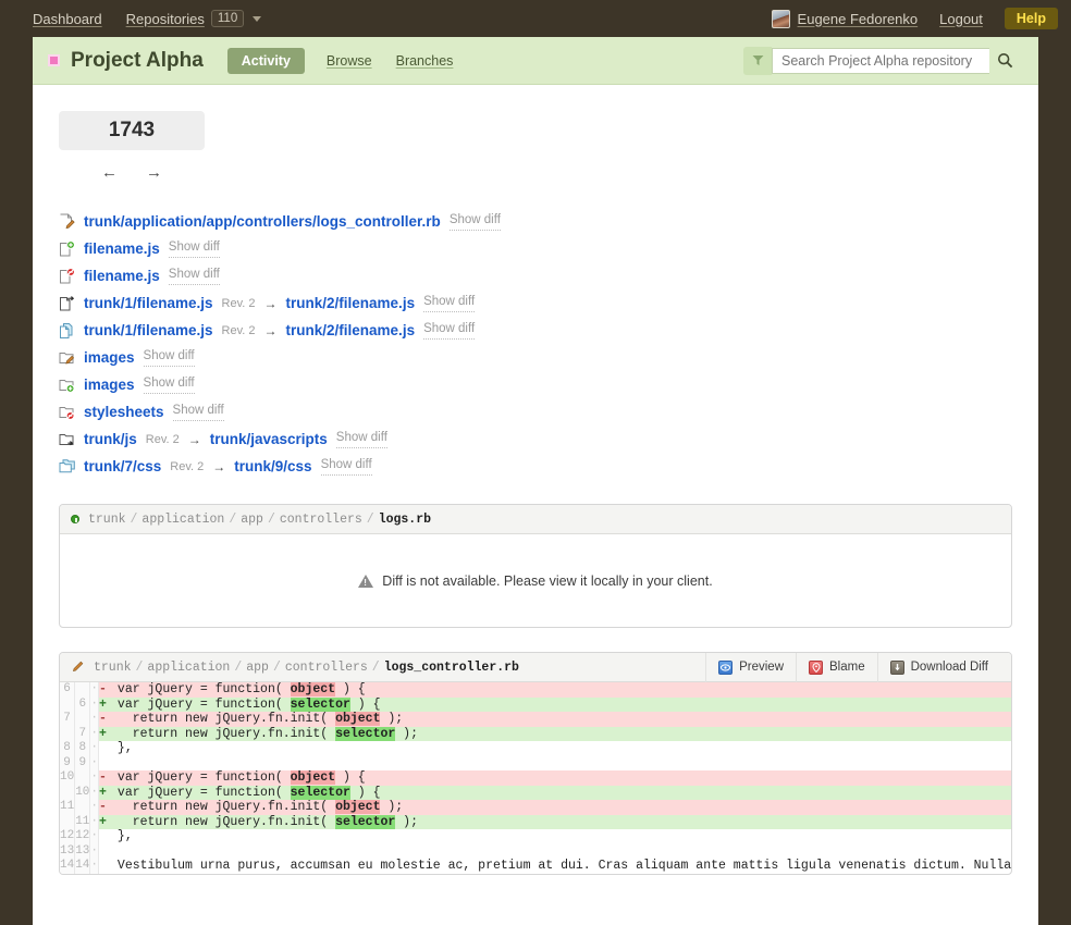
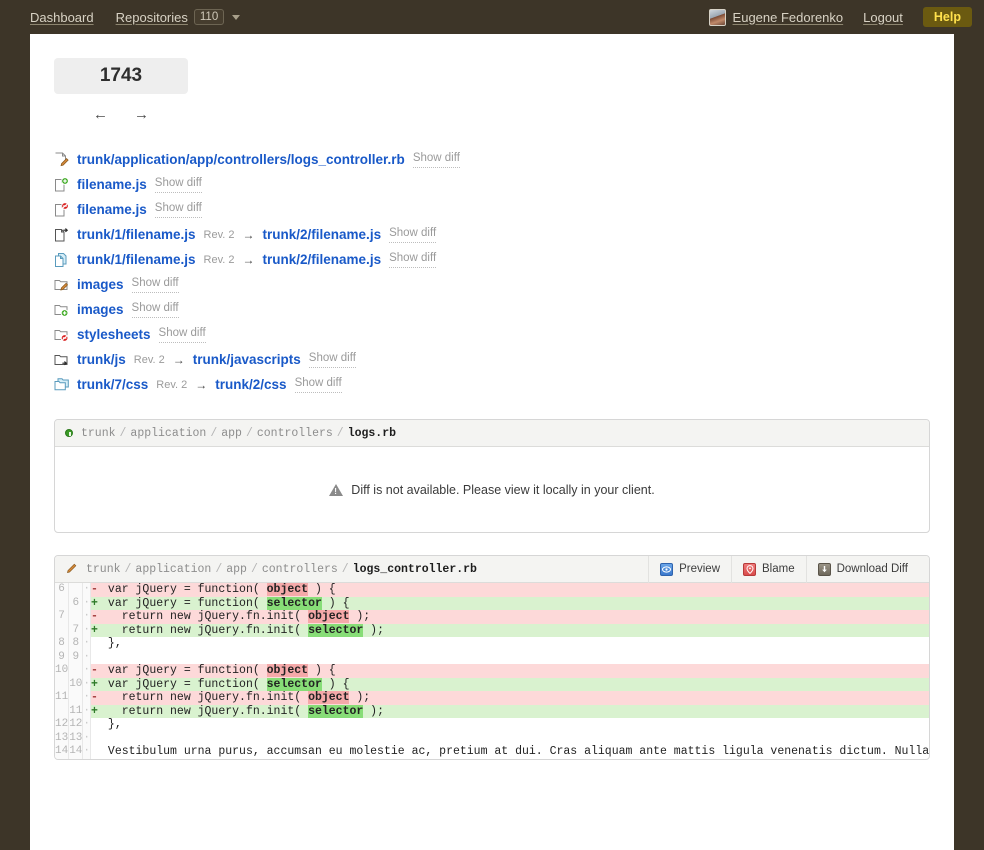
  Dashboard
  Repositories
  110
  Eugene Fedorenko
  Logout
  Help
- Project Alpha
- Activity
- Browse
- Branches
- Search Project Alpha repository
  1743
  ←
  →
  trunk/application/app/controllers/logs_controller.rb
  Show diff
  filename.js
  Show diff
  filename.js
  Show diff
  trunk/1/filename.js
  Rev. 2
  →
  trunk/2/filename.js
  Show diff
  trunk/1/filename.js
  Rev. 2
  →
  trunk/2/filename.js
  Show diff
  images
  Show diff
  images
  Show diff
  stylesheets
  Show diff
  trunk/js
  Rev. 2
  →
  trunk/javascripts
  Show diff
  trunk/7/css
  Rev. 2
  →
- trunk/9/css
+ trunk/2/css
  Show diff
  trunk
  /
  application
  /
  app
  /
  controllers
  /
  logs.rb
  Diff is not available. Please view it locally in your client.
  trunk
  /
  application
  /
  app
  /
  controllers
  /
  logs_controller.rb
  Preview
  Blame
  Download Diff
  6		·	- var jQuery = function( object ) {
  	6	·	+ var jQuery = function( selector ) {
  7		·	- return new jQuery.fn.init( object );
  	7	·	+ return new jQuery.fn.init( selector );
  8	8	·	},
  9	9	·
  10		·	- var jQuery = function( object ) {
  	10	·	+ var jQuery = function( selector ) {
  11		·	- return new jQuery.fn.init( object );
  	11	·	+ return new jQuery.fn.init( selector );
  12	12	·	},
  13	13	·
  14	14	·	Vestibulum urna purus, accumsan eu molestie ac, pretium at dui. Cras aliquam ante mattis ligula venenatis dictum. Nulla
